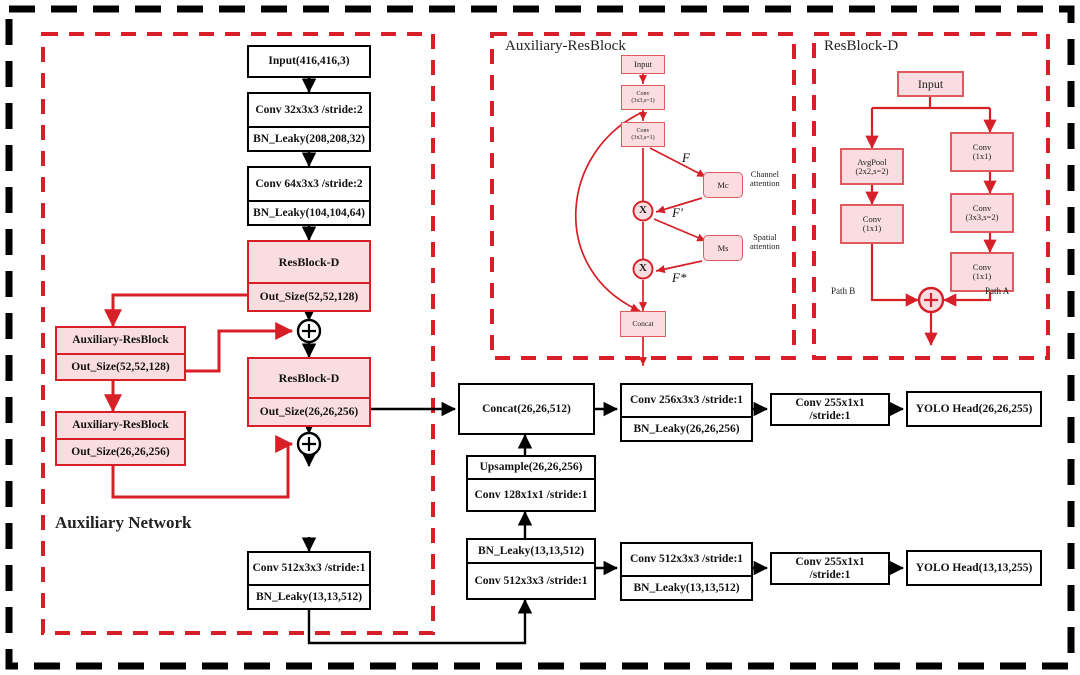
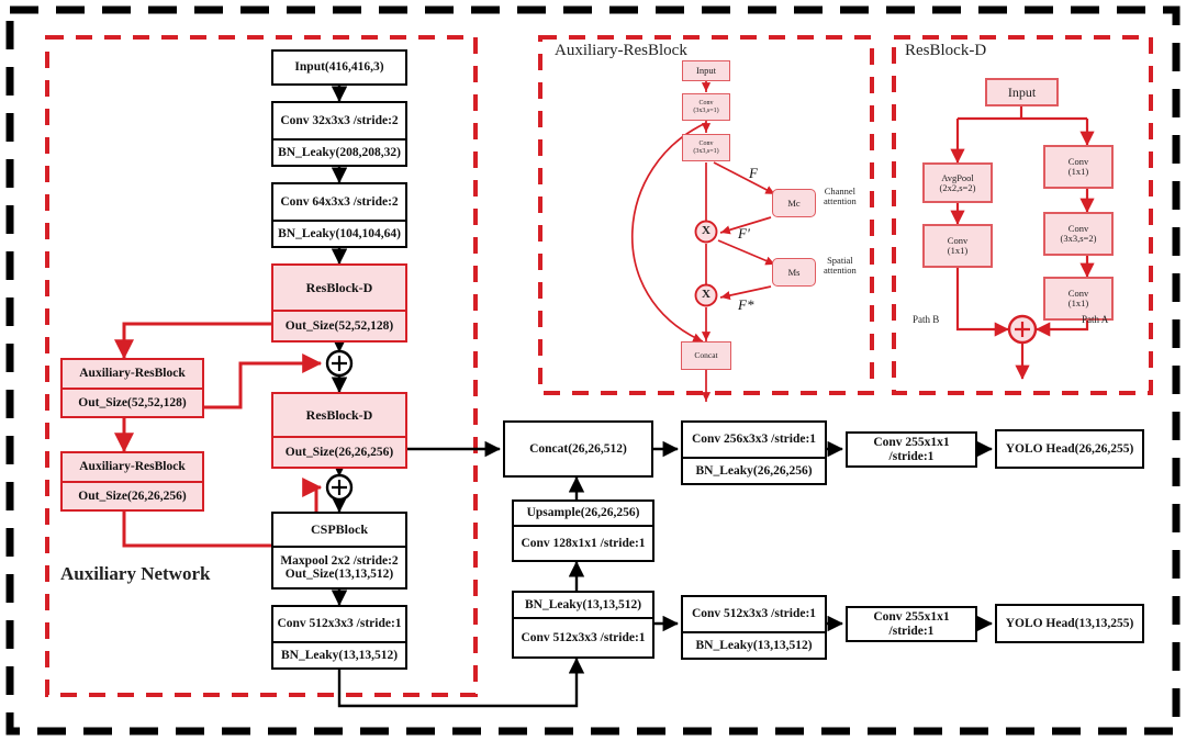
  Auxiliary Network
  Auxiliary-ResBlock
  ResBlock-D
  Input(416,416,3)
  Conv 32x3x3 /stride:2
  BN_Leaky(208,208,32)
  Conv 64x3x3 /stride:2
  BN_Leaky(104,104,64)
  ResBlock-D
  Out_Size(52,52,128)
  ResBlock-D
  Out_Size(26,26,256)
+ CSPBlock
+ Maxpool 2x2 /stride:2
+ Out_Size(13,13,512)
  Conv 512x3x3 /stride:1
  BN_Leaky(13,13,512)
  Auxiliary-ResBlock
  Out_Size(52,52,128)
  Auxiliary-ResBlock
  Out_Size(26,26,256)
  Concat(26,26,512)
  Upsample(26,26,256)
  Conv 128x1x1 /stride:1
  BN_Leaky(13,13,512)
  Conv 512x3x3 /stride:1
  Conv 256x3x3 /stride:1
  BN_Leaky(26,26,256)
  Conv 255x1x1 /stride:1
  YOLO Head(26,26,255)
  Conv 512x3x3 /stride:1
  BN_Leaky(13,13,512)
  Conv 255x1x1 /stride:1
  YOLO Head(13,13,255)
  Input
  Mc
  Ms
  Concat
  X
  X
  F
  F'
  F*
  Channel
  attention
  Spatial
  attention
  Input
  AvgPool
  (2x2,s=2)
  Conv
  (1x1)
  Conv
  (1x1)
  Conv
  (3x3,s=2)
  Conv
  (1x1)
  Path B
  Path A
